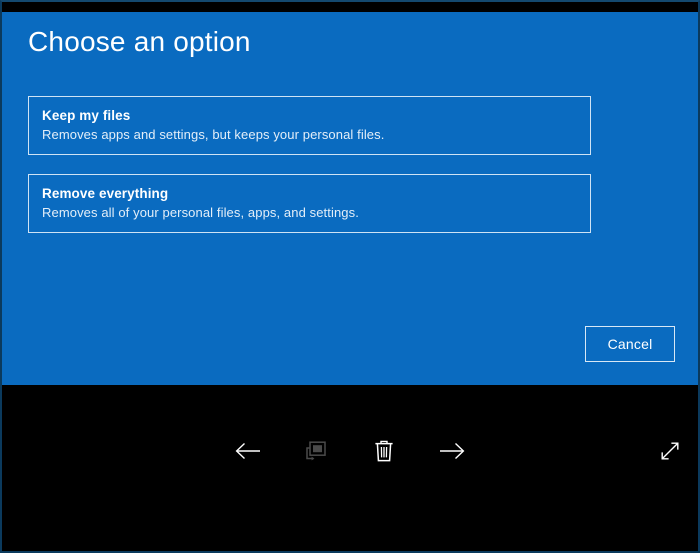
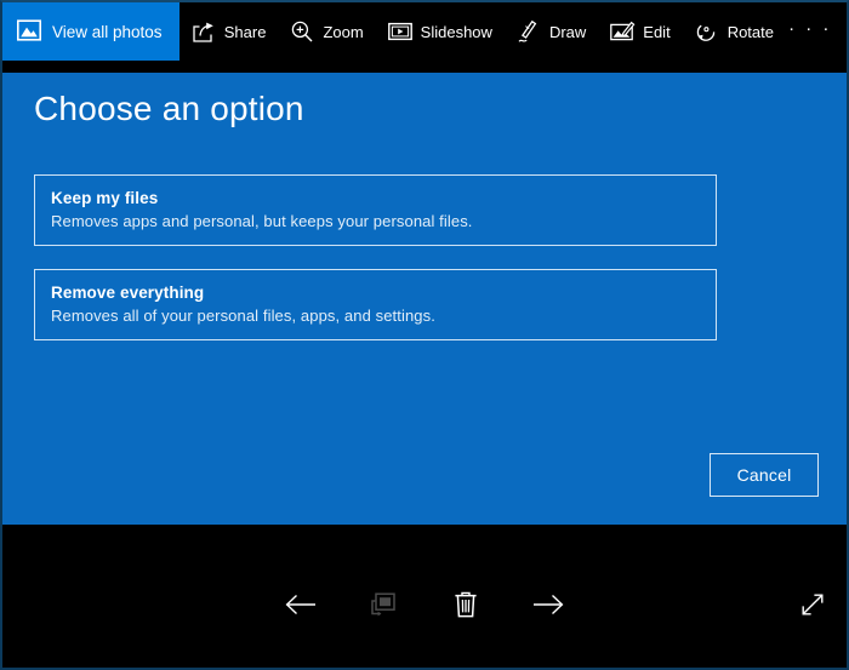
+ View all photos
+ Share
+ Zoom
+ Slideshow
+ Draw
+ Edit
+ Rotate
+ · · ·
  Choose an option
  Keep my files
- Removes apps and settings, but keeps your personal files.
+ Removes apps and personal, but keeps your personal files.
  Remove everything
  Removes all of your personal files, apps, and settings.
  Cancel
